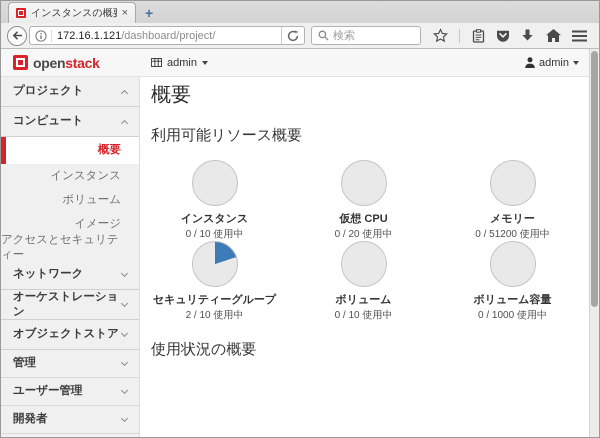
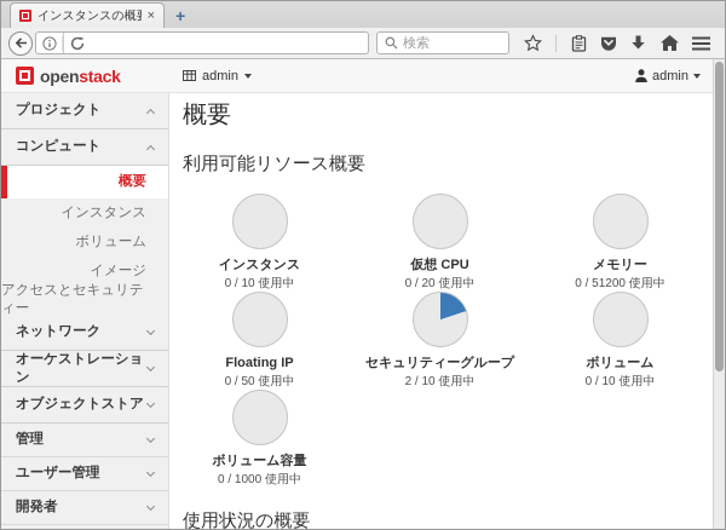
  ×
  +
- 172.16.1.121/dashboard/project/
  検索
  openstack
  admin
  admin
  プロジェクト
  コンピュート
  概要
  インスタンス
  ボリューム
  イメージ
  アクセスとセキュリティー
  ネットワーク
  オーケストレーション
  オブジェクトストア
  管理
  ユーザー管理
  開発者
  概要
  利用可能リソース概要
  インスタンス
  0 / 10 使用中
  仮想 CPU
  0 / 20 使用中
  メモリー
  0 / 51200 使用中
+ Floating IP
+ 0 / 50 使用中
  セキュリティーグループ
  2 / 10 使用中
  ボリューム
  0 / 10 使用中
  ボリューム容量
  0 / 1000 使用中
  使用状況の概要
